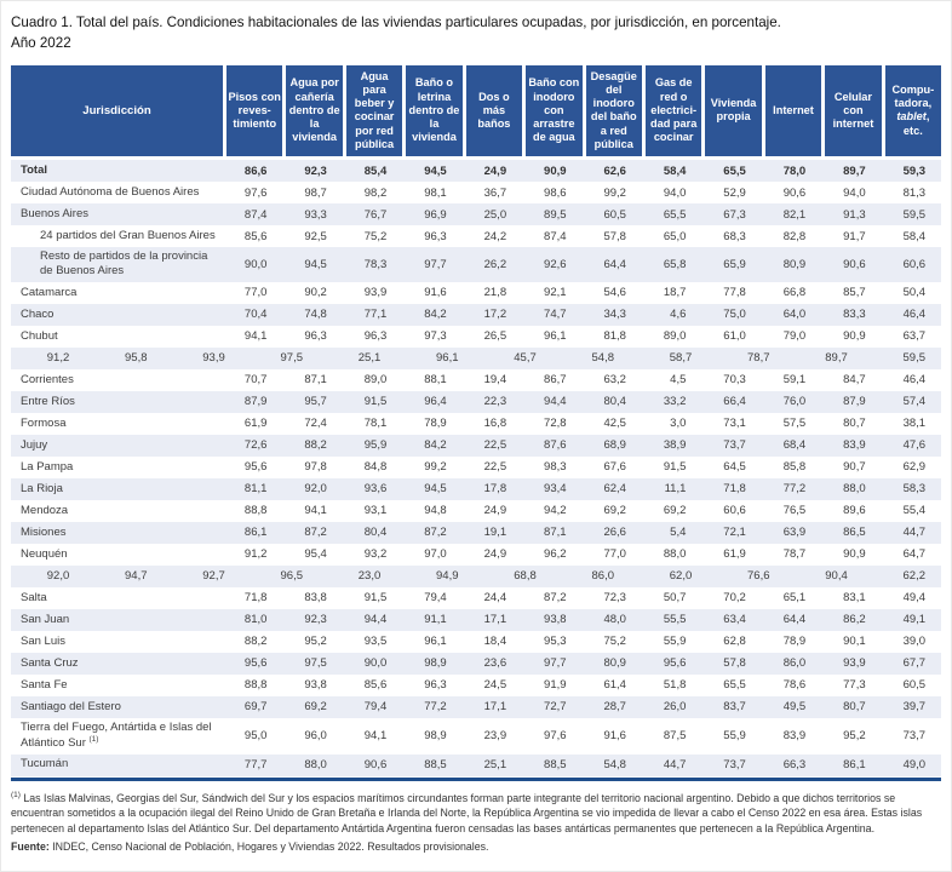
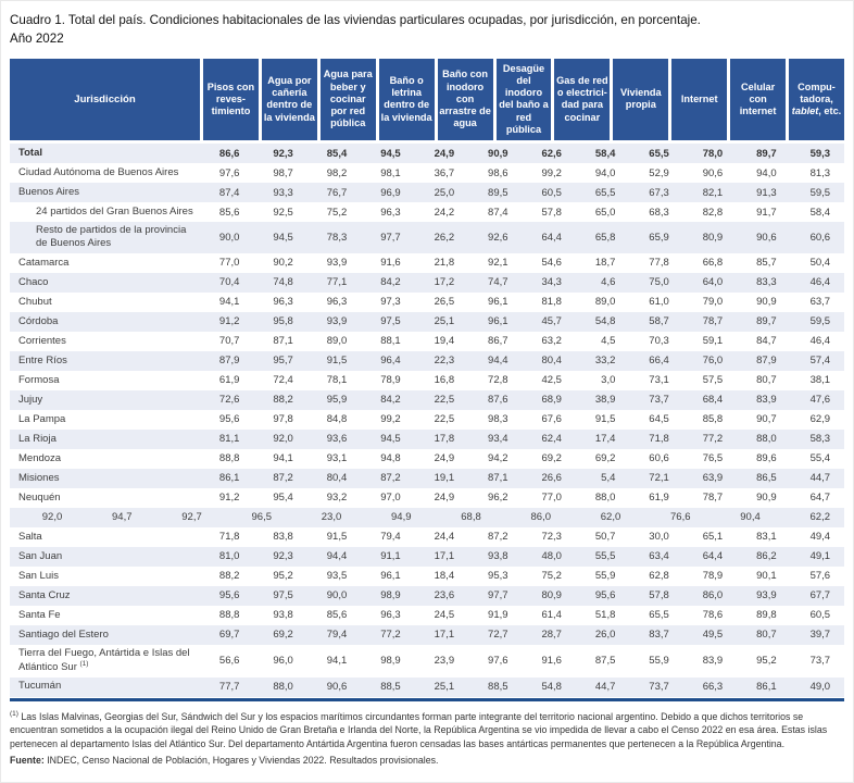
  Cuadro 1. Total del país. Condiciones habitacionales de las viviendas particulares ocupadas, por jurisdicción, en porcentaje.
  Año 2022
  Jurisdicción
  Pisos con reves-timiento
  Agua por cañería dentro de la vivienda
  Agua para beber y cocinar por red pública
  Baño o letrina dentro de la vivienda
- Dos o más baños
  Baño con inodoro con arrastre de agua
  Desagüe del inodoro del baño a red pública
  Gas de red o electrici-dad para cocinar
  Vivienda propia
  Internet
  Celular con internet
  Compu-tadora, tablet, etc.
  Total
  86,6
  92,3
  85,4
  94,5
  24,9
  90,9
  62,6
  58,4
  65,5
  78,0
  89,7
  59,3
  Ciudad Autónoma de Buenos Aires
  97,6
  98,7
  98,2
  98,1
  36,7
  98,6
  99,2
  94,0
  52,9
  90,6
  94,0
  81,3
  Buenos Aires
  87,4
  93,3
  76,7
  96,9
  25,0
  89,5
  60,5
  65,5
  67,3
  82,1
  91,3
  59,5
  24 partidos del Gran Buenos Aires
  85,6
  92,5
  75,2
  96,3
  24,2
  87,4
  57,8
  65,0
  68,3
  82,8
  91,7
  58,4
  Resto de partidos de la provincia de Buenos Aires
  90,0
  94,5
  78,3
  97,7
  26,2
  92,6
  64,4
  65,8
  65,9
  80,9
  90,6
  60,6
  Catamarca
  77,0
  90,2
  93,9
  91,6
  21,8
  92,1
  54,6
  18,7
  77,8
  66,8
  85,7
  50,4
  Chaco
  70,4
  74,8
  77,1
  84,2
  17,2
  74,7
  34,3
  4,6
  75,0
  64,0
  83,3
  46,4
  Chubut
  94,1
  96,3
  96,3
  97,3
  26,5
  96,1
  81,8
  89,0
  61,0
  79,0
  90,9
  63,7
+ Córdoba
  91,2
  95,8
  93,9
  97,5
  25,1
  96,1
  45,7
  54,8
  58,7
  78,7
  89,7
  59,5
  Corrientes
  70,7
  87,1
  89,0
  88,1
  19,4
  86,7
  63,2
  4,5
  70,3
  59,1
  84,7
  46,4
  Entre Ríos
  87,9
  95,7
  91,5
  96,4
  22,3
  94,4
  80,4
  33,2
  66,4
  76,0
  87,9
  57,4
  Formosa
  61,9
  72,4
  78,1
  78,9
  16,8
  72,8
  42,5
  3,0
  73,1
  57,5
  80,7
  38,1
  Jujuy
  72,6
  88,2
  95,9
  84,2
  22,5
  87,6
  68,9
  38,9
  73,7
  68,4
  83,9
  47,6
  La Pampa
  95,6
  97,8
  84,8
  99,2
  22,5
  98,3
  67,6
  91,5
  64,5
  85,8
  90,7
  62,9
  La Rioja
  81,1
  92,0
  93,6
  94,5
  17,8
  93,4
  62,4
- 11,1
+ 17,4
  71,8
  77,2
  88,0
  58,3
  Mendoza
  88,8
  94,1
  93,1
  94,8
  24,9
  94,2
  69,2
  69,2
  60,6
  76,5
  89,6
  55,4
  Misiones
  86,1
  87,2
  80,4
  87,2
  19,1
  87,1
  26,6
  5,4
  72,1
  63,9
  86,5
  44,7
  Neuquén
  91,2
  95,4
  93,2
  97,0
  24,9
  96,2
  77,0
  88,0
  61,9
  78,7
  90,9
  64,7
  92,0
  94,7
  92,7
  96,5
  23,0
  94,9
  68,8
  86,0
  62,0
  76,6
  90,4
  62,2
  Salta
  71,8
  83,8
  91,5
  79,4
  24,4
  87,2
  72,3
  50,7
- 70,2
+ 30,0
  65,1
  83,1
  49,4
  San Juan
  81,0
  92,3
  94,4
  91,1
  17,1
  93,8
  48,0
  55,5
  63,4
  64,4
  86,2
  49,1
  San Luis
  88,2
  95,2
  93,5
  96,1
  18,4
  95,3
  75,2
  55,9
  62,8
  78,9
  90,1
- 39,0
+ 57,6
  Santa Cruz
  95,6
  97,5
  90,0
  98,9
  23,6
  97,7
  80,9
  95,6
  57,8
  86,0
  93,9
  67,7
  Santa Fe
  88,8
  93,8
  85,6
  96,3
  24,5
  91,9
  61,4
  51,8
  65,5
  78,6
- 77,3
+ 89,8
  60,5
  Santiago del Estero
  69,7
  69,2
  79,4
  77,2
  17,1
  72,7
  28,7
  26,0
  83,7
  49,5
  80,7
  39,7
  Tierra del Fuego, Antártida e Islas del Atlántico Sur
- 95,0
+ 56,6
  96,0
  94,1
  98,9
  23,9
  97,6
  91,6
  87,5
  55,9
  83,9
  95,2
  73,7
  Tucumán
  77,7
  88,0
  90,6
  88,5
  25,1
  88,5
  54,8
  44,7
  73,7
  66,3
  86,1
  49,0
  Las Islas Malvinas, Georgias del Sur, Sándwich del Sur y los espacios marítimos circundantes forman parte integrante del territorio nacional argentino. Debido a que dichos territorios se encuentran sometidos a la ocupación ilegal del Reino Unido de Gran Bretaña e Irlanda del Norte, la República Argentina se vio impedida de llevar a cabo el Censo 2022 en esa área. Estas islas pertenecen al departamento Islas del Atlántico Sur. Del departamento Antártida Argentina fueron censadas las bases antárticas permanentes que pertenecen a la República Argentina.
  Fuente: INDEC, Censo Nacional de Población, Hogares y Viviendas 2022. Resultados provisionales.
